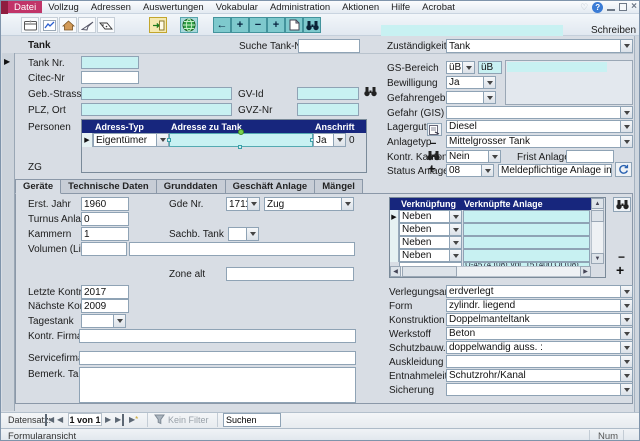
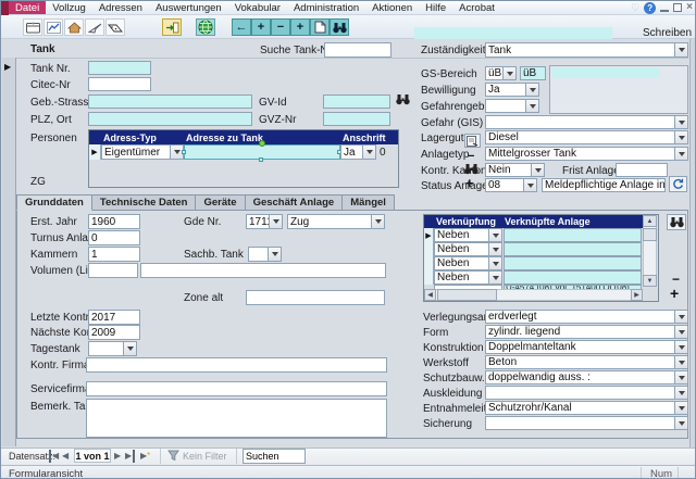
  Datei
  Vollzug
  Adressen
  Auswertungen
  Vokabular
  Administration
  Aktionen
  Hilfe
  Acrobat
  ♡
  ?
  ×
  ←
  +
  −
  +
  Schreiben
  ▶
  Tank
  Suche Tank-
  Zuständigkei
  Tank
  Tank Nr.
  Citec-Nr
  Geb.-Strass
  GV-Id
  PLZ, Ort
  GVZ-Nr
  Personen
  Adress-Typ
  Adresse zu Tank
  Anschrift
  Eigentümer
  Ja
  0
  ZG
  −
  +
  GS-Bereich
  üB
  üB
  Bewilligung
  Ja
  Gefahrengeb
  Gefahr (GIS)
  Lagergut
  Diesel
  Anlagetyp
  Mittelgrosser Tank
  Kontr. Kanton
  Nein
  Frist Anlag
  Status Anlag
  08
  Meldepflichtige Anlage in
- Geräte
+ Grunddaten
  Technische Daten
- Grunddaten
+ Geräte
  Geschäft Anlage
  Mängel
  Erst. Jahr
  1960
  Gde Nr.
  171
  Zug
  Turnus Anla
  0
  Kammern
  1
  Sachb. Tank
  Volumen (Li
  Zone alt
  Letzte Kontr
  2017
  2009
  Tagestank
  Kontr. Firm
  Servicefirm
  Bemerk. Ta
  Verknüpfung
  Verknüpfte Anlage
  Neben
  Neben
  Neben
  Neben
  U-4574 (08) Vol. 151400 Öl (08)
  −
  +
  Verlegungsa
  erdverlegt
  Form
  zylindr. liegend
  Konstruktion
  Doppelmanteltank
  Werkstoff
  Beton
  Schutzbauw.
  doppelwandig auss. :
  Auskleidung
  Entnahmelei
  Schutzrohr/Kanal
  Sicherung
  Datensatz:
  ◀
  ◀
  1 von 1
  ▶
  ▶
  ▶*
  Kein Filter
  Suchen
  Formularansicht
  Num
